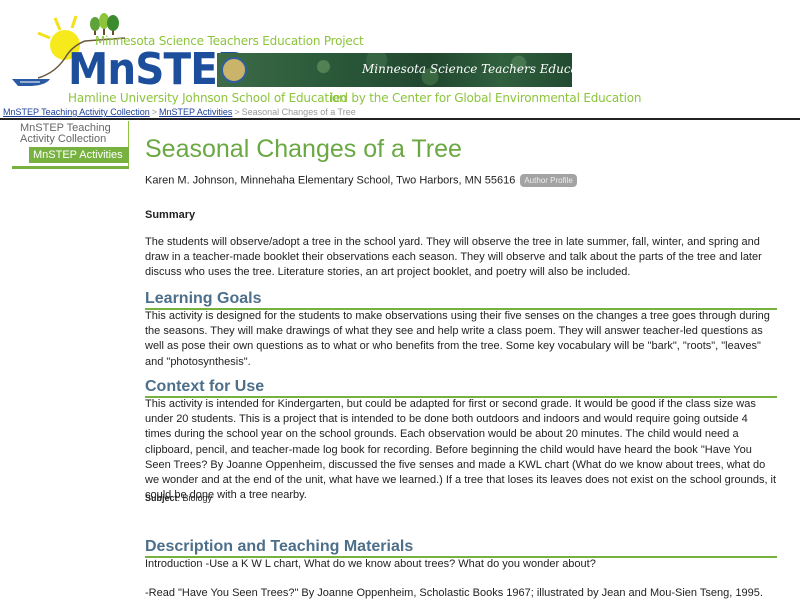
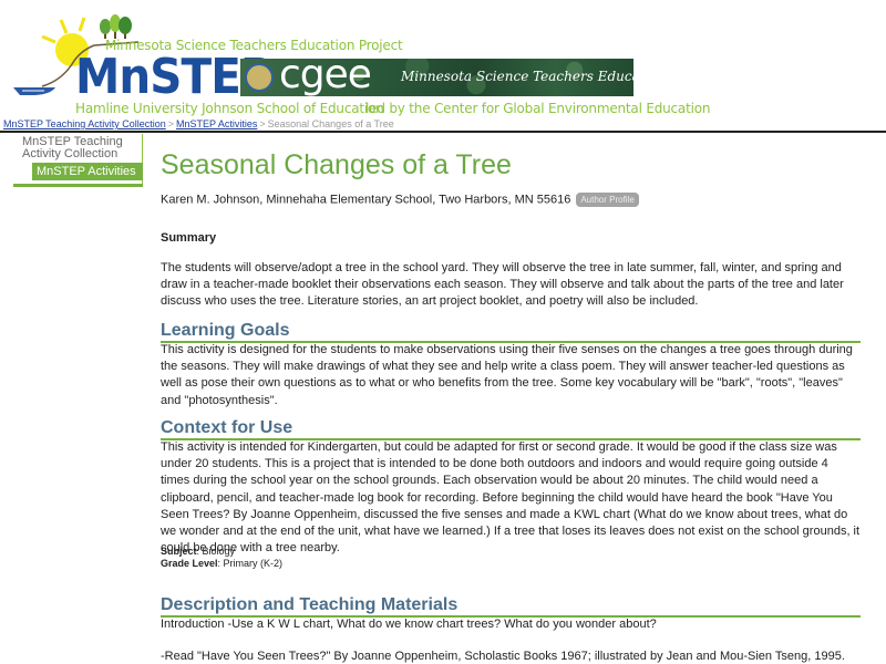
  Minnesota Science Teachers Education Project
  MnSTE
  Hamline University Johnson School of Education
+ cgee
  Minnesota Science Teachers Educ
  led by the Center for Global Environmental Education
  MnSTEP Teaching Activity Collection > MnSTEP Activities > Seasonal Changes of a Tree
  MnSTEP Teaching Activity Collection
  MnSTEP Activities
  Seasonal Changes of a Tree
  Karen M. Johnson, Minnehaha Elementary School, Two Harbors, MN 55616 Author Profile
  Summary
  The students will observe/adopt a tree in the school yard. They will observe the tree in late summer, fall, winter, and spring and draw in a teacher-made booklet their observations each season. They will observe and talk about the parts of the tree and later discuss who uses the tree. Literature stories, an art project booklet, and poetry will also be included.
  Learning Goals
  This activity is designed for the students to make observations using their five senses on the changes a tree goes through during the seasons. They will make drawings of what they see and help write a class poem. They will answer teacher-led questions as well as pose their own questions as to what or who benefits from the tree. Some key vocabulary will be "bark", "roots", "leaves" and "photosynthesis".
  Context for Use
  This activity is intended for Kindergarten, but could be adapted for first or second grade. It would be good if the class size was under 20 students. This is a project that is intended to be done both outdoors and indoors and would require going outside 4 times during the school year on the school grounds. Each observation would be about 20 minutes. The child would need a clipboard, pencil, and teacher-made log book for recording. Before beginning the child would have heard the book "Have You Seen Trees? By Joanne Oppenheim, discussed the five senses and made a KWL chart (What do we know about trees, what do we wonder and at the end of the unit, what have we learned.) If a tree that loses its leaves does not exist on the school grounds, it could be done with a tree nearby.
  Subject: Biology
+ Grade Level: Primary (K-2)
  Description and Teaching Materials
- Introduction -Use a K W L chart, What do we know about trees? What do you wonder about?
+ Introduction -Use a K W L chart, What do we know chart trees? What do you wonder about?
  -Read "Have You Seen Trees?" By Joanne Oppenheim, Scholastic Books 1967; illustrated by Jean and Mou-Sien Tseng, 1995.
